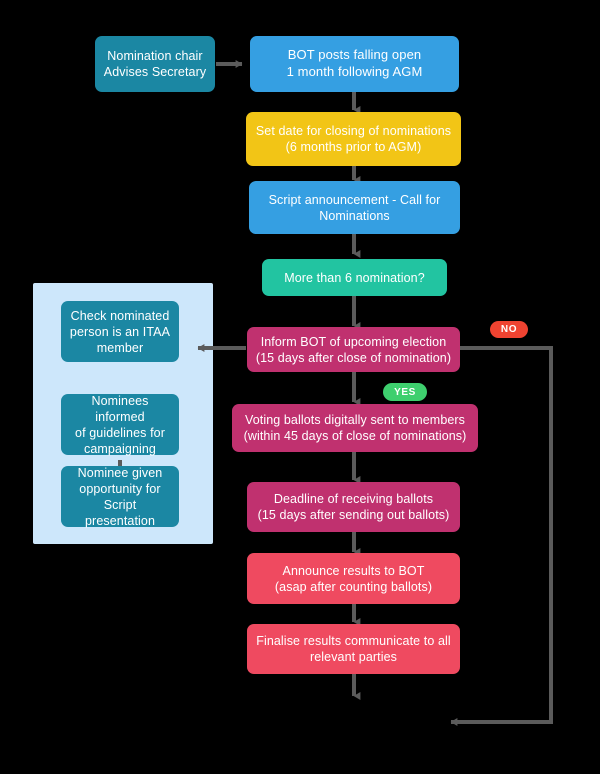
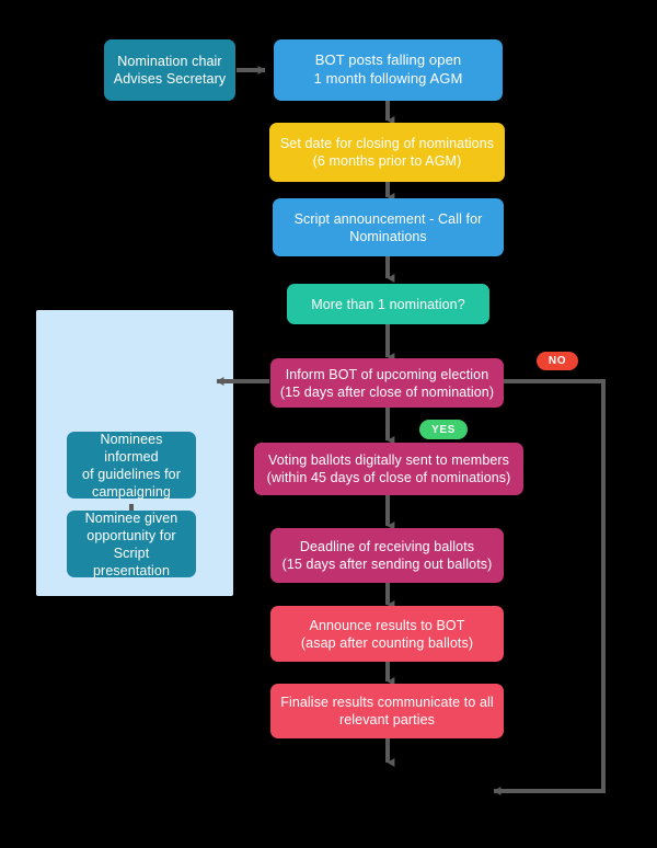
  Nomination chair
  Advises Secretary
  BOT posts falling open
  1 month following AGM
  Set date for closing of nominations
  (6 months prior to AGM)
  Script announcement - Call for
  Nominations
- More than 6 nomination?
+ More than 1 nomination?
  Inform BOT of upcoming election
  (15 days after close of nomination)
  Voting ballots digitally sent to members
  (within 45 days of close of nominations)
  Deadline of receiving ballots
  (15 days after sending out ballots)
  Announce results to BOT
  (asap after counting ballots)
  Finalise results communicate to all
  relevant parties
- Check nominated
- person is an ITAA
- member
  Nominees informed
  of guidelines for
  campaigning
  Nominee given
  opportunity for
  Script presentation
  YES
  NO
